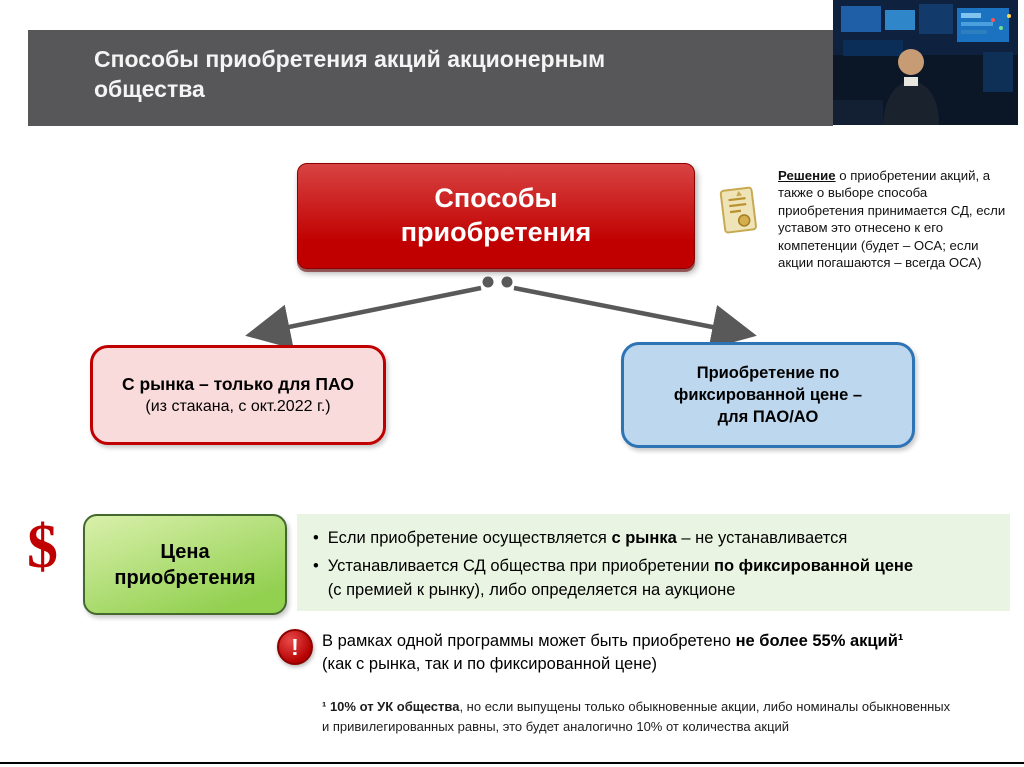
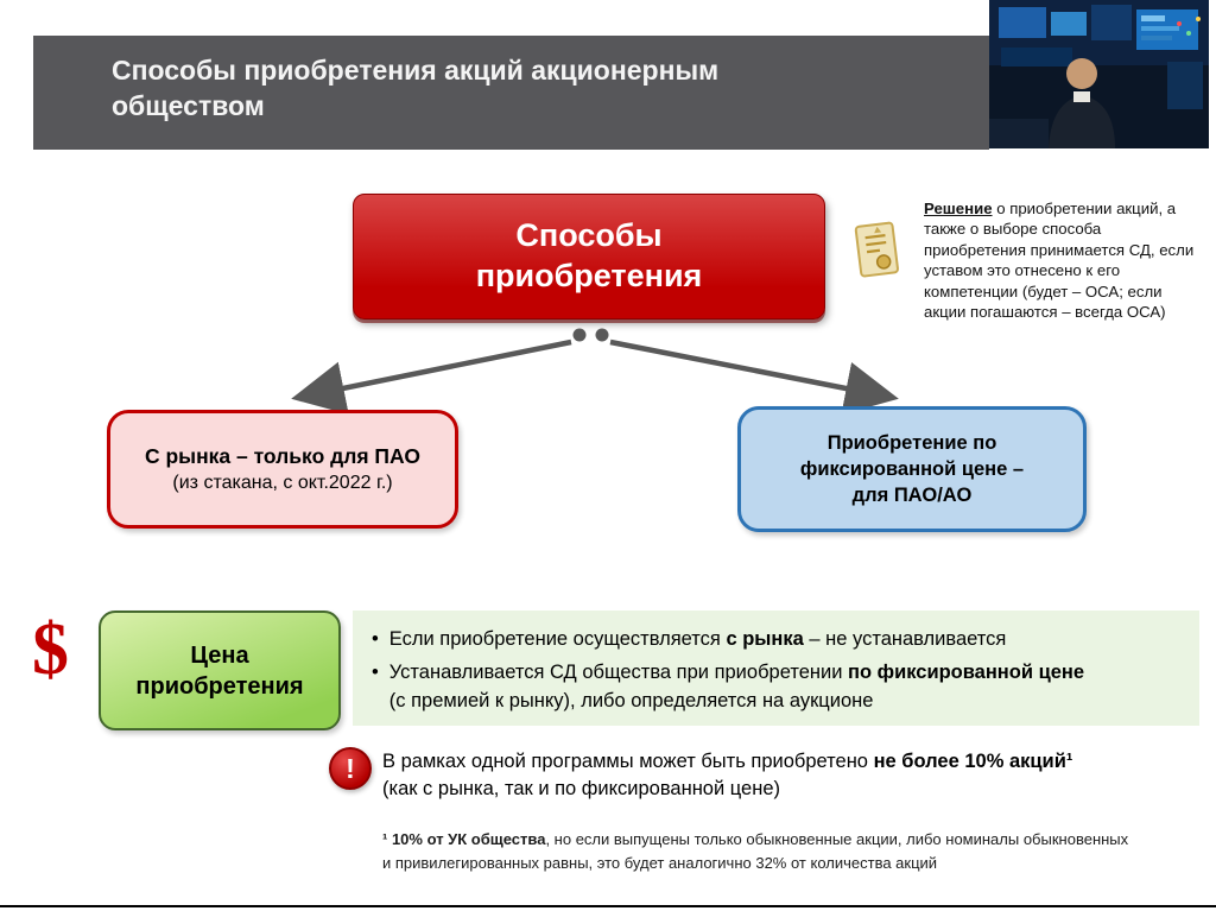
- Способы приобретения акций акционерным общества
+ Способы приобретения акций акционерным обществом
  Способы приобретения
  Решение о приобретении акций, а также о выборе способа приобретения принимается СД, если уставом это отнесено к его компетенции (будет – ОСА; если акции погашаются – всегда ОСА)
  С рынка – только для ПАО
  (из стакана, с окт.2022 г.)
  Приобретение по фиксированной цене – для ПАО/АО
  $
  Цена приобретения
  •
  Если приобретение осуществляется с рынка – не устанавливается
  •
  Устанавливается СД общества при приобретении по фиксированной цене
  (с премией к рынку), либо определяется на аукционе
  !
- В рамках одной программы может быть приобретено не более 55% акций¹
+ В рамках одной программы может быть приобретено не более 10% акций¹
  (как с рынка, так и по фиксированной цене)
- ¹ 10% от УК общества, но если выпущены только обыкновенные акции, либо номиналы обыкновенных и привилегированных равны, это будет аналогично 10% от количества акций
+ ¹ 10% от УК общества, но если выпущены только обыкновенные акции, либо номиналы обыкновенных и привилегированных равны, это будет аналогично 32% от количества акций
